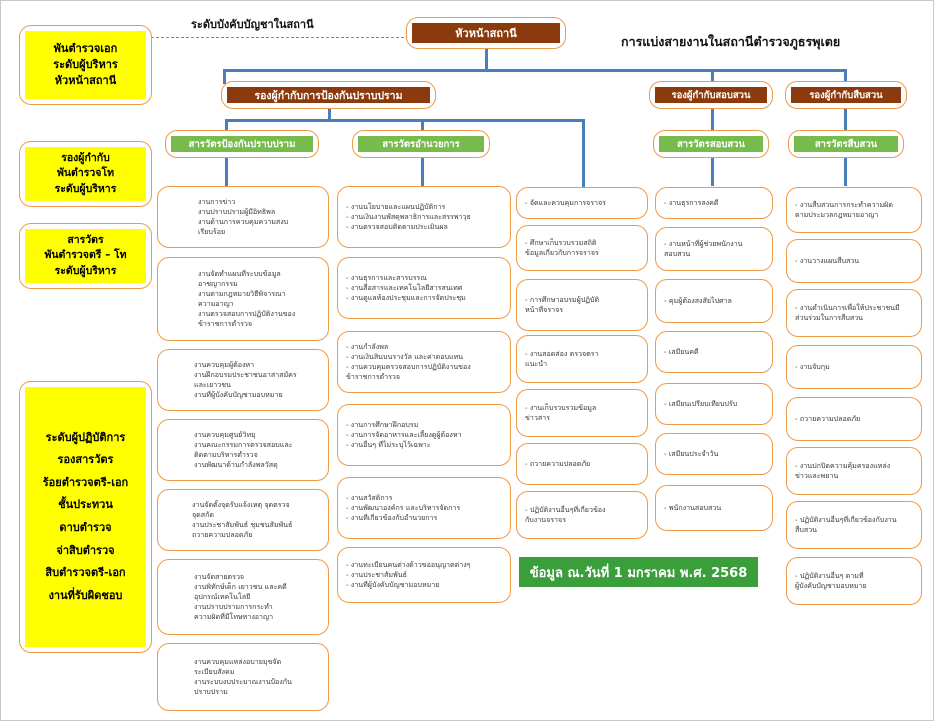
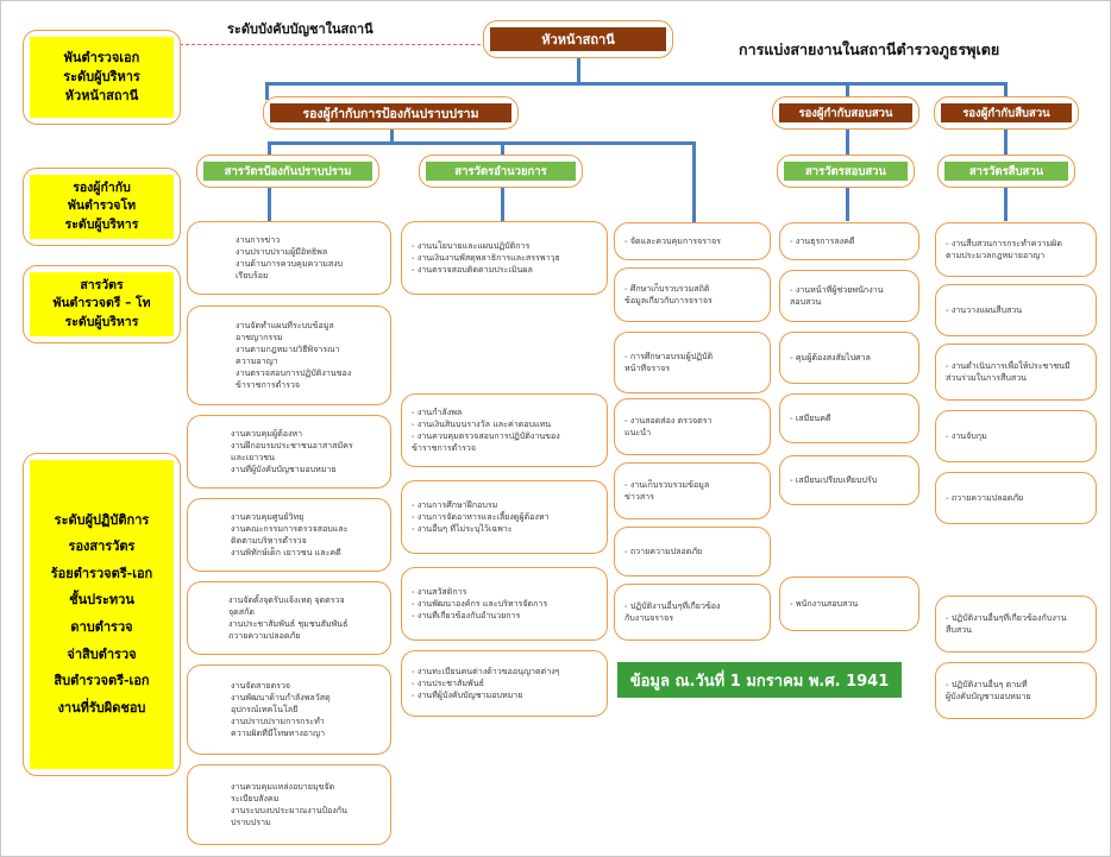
  ระดับบังคับบัญชาในสถานี
  การแบ่งสายงานในสถานีตำรวจภูธรพุเตย
  พันตำรวจเอก
  ระดับผู้บริหาร
  หัวหน้าสถานี
  รองผู้กำกับ
  พันตำรวจโท
  ระดับผู้บริหาร
  สารวัตร
  พันตำรวจตรี – โท
  ระดับผู้บริหาร
  ระดับผู้ปฏิบัติการ
  รองสารวัตร
  ร้อยตำรวจตรี-เอก
  ชั้นประทวน
  ดาบตำรวจ
  จ่าสิบตำรวจ
  สิบตำรวจตรี-เอก
  งานที่รับผิดชอบ
  หัวหน้าสถานี
  รองผู้กำกับการป้องกันปราบปราม
  รองผู้กำกับสอบสวน
  รองผู้กำกับสืบสวน
  สารวัตรป้องกันปราบปราม
  สารวัตรอำนวยการ
  สารวัตรสอบสวน
  สารวัตรสืบสวน
  งานการข่าว
  งานปราบปรามผู้มีอิทธิพล
  งานด้านการควบคุมความสงบ
  เรียบร้อย
  งานจัดทำแผนที่ระบบข้อมูล
  อาชญากรรม
  งานตามกฎหมายวิธีพิจารณา
  ความอาญา
  งานตรวจสอบการปฏิบัติงานของ
  ข้าราชการตำรวจ
  งานควบคุมผู้ต้องหา
  งานฝึกอบรมประชาชนอาสาสมัคร
  และเยาวชน
  งานที่ผู้บังคับบัญชามอบหมาย
  งานควบคุมศูนย์วิทยุ
  งานคณะกรรมการตรวจสอบและ
  ติดตามบริหารตำรวจ
- งานพัฒนาด้านกำลังพลวัสดุ
+ งานพิทักษ์เด็ก เยาวชน และคดี
  งานจัดตั้งจุดรับแจ้งเหตุ จุดตรวจ
  จุดสกัด
  งานประชาสัมพันธ์ ชุมชนสัมพันธ์
  ถวายความปลอดภัย
  งานจัดสายตรวจ
- งานพิทักษ์เด็ก เยาวชน และคดี
+ งานพัฒนาด้านกำลังพลวัสดุ
  อุปกรณ์เทคโนโลยี
  งานปราบปรามการกระทำ
  ความผิดที่มีโทษทางอาญา
  งานควบคุมแหล่งอบายมุขจัด
  ระเบียบสังคม
  งานระบบงบประมาณงานป้องกัน
  ปราบปราม
  - งานนโยบายและแผนปฏิบัติการ
  - งานเงินงานพัสดุพลาธิการและสรรพาวุธ
  - งานตรวจสอบติดตามประเมินผล
- - งานธุรการและสารบรรณ
- - งานสื่อสารและเทคโนโลยีสารสนเทศ
- - งานดูแลห้องประชุมและการจัดประชุม
  - งานกำลังพล
  - งานเงินสินบนรางวัล และค่าตอบแทน
  - งานควบคุมตรวจสอบการปฏิบัติงานของ
  ข้าราชการตำรวจ
  - งานการศึกษาฝึกอบรม
  - งานการจัดอาหารและเลี้ยงดูผู้ต้องหา
  - งานอื่นๆ ที่ไม่ระบุไว้เฉพาะ
  - งานสวัสดิการ
  - งานพัฒนาองค์กร และบริหารจัดการ
  - งานที่เกี่ยวข้องกับอำนวยการ
  - งานทะเบียนคนต่างด้าวขออนุญาตต่างๆ
  - งานประชาสัมพันธ์
  - งานที่ผู้บังคับบัญชามอบหมาย
  - จัดและควบคุมการจราจร
  - ศึกษาเก็บรวบรวมสถิติ
  ข้อมูลเกี่ยวกับการจราจร
  - การศึกษาอบรมผู้ปฏิบัติ
  หน้าที่จราจร
  - งานสอดส่อง ตรวจตรา
  แนะนำ
  - งานเก็บรวบรวมข้อมูล
  ข่าวสาร
  - ถวายความปลอดภัย
  - ปฏิบัติงานอื่นๆที่เกี่ยวข้อง
  กับงานจราจร
- ข้อมูล ณ.วันที่ 1 มกราคม พ.ศ. 2568
+ ข้อมูล ณ.วันที่ 1 มกราคม พ.ศ. 1941
  - งานธุรการลงคดี
  - งานหน้าที่ผู้ช่วยพนักงาน
  สอบสวน
  - คุมผู้ต้องสงสัยไปศาล
  - เสมียนคดี
  - เสมียนเปรียบเทียบปรับ
- - เสมียนประจำวัน
  - พนักงานสอบสวน
  - งานสืบสวนการกระทำความผิด
  ตามประมวลกฎหมายอาญา
  - งานวางแผนสืบสวน
  - งานดำเนินการเพื่อให้ประชาชนมี
  ส่วนร่วมในการสืบสวน
  - งานจับกุม
  - ถวายความปลอดภัย
- - งานปกปิดความคุ้มครองแหล่ง
- ข่าวและพยาน
  - ปฏิบัติงานอื่นๆที่เกี่ยวข้องกับงาน
  สืบสวน
  - ปฏิบัติงานอื่นๆ ตามที่
  ผู้บังคับบัญชามอบหมาย
